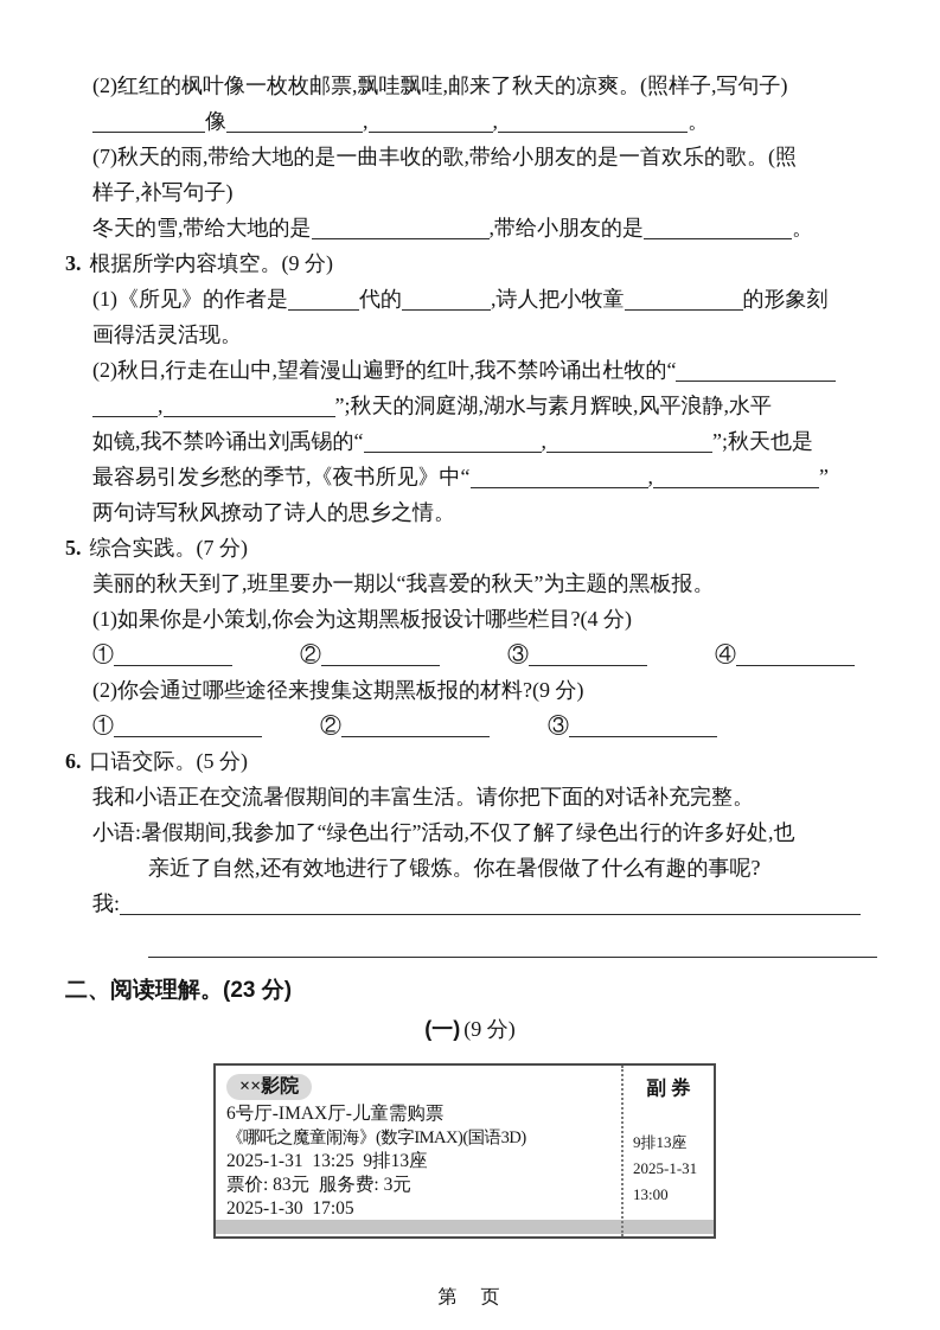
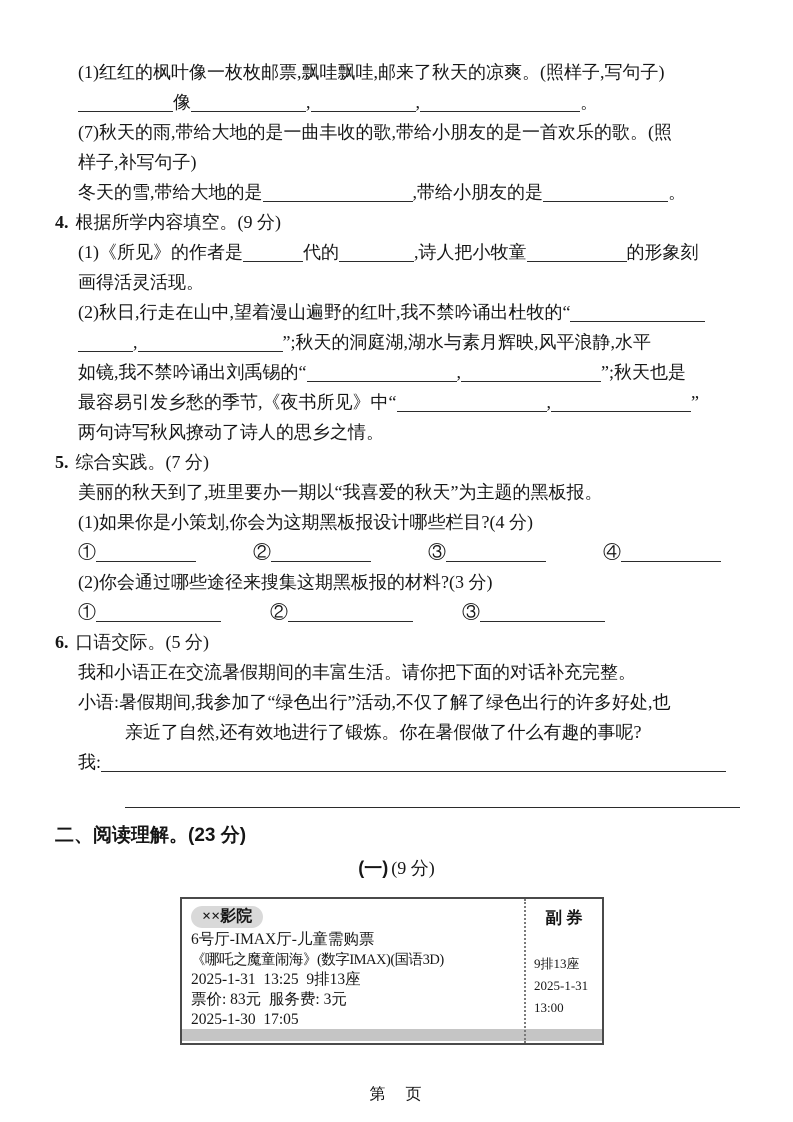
- (2)红红的枫叶像一枚枚邮票,飘哇飘哇,邮来了秋天的凉爽。(照样子,写句子)
+ (1)红红的枫叶像一枚枚邮票,飘哇飘哇,邮来了秋天的凉爽。(照样子,写句子)
  像 , , 。
  (7)秋天的雨,带给大地的是一曲丰收的歌,带给小朋友的是一首欢乐的歌。(照
  样子,补写句子)
  冬天的雪,带给大地的是 ,带给小朋友的是 。
- 3. 根据所学内容填空。(9 分)
+ 4. 根据所学内容填空。(9 分)
  (1)《所见》的作者是 代的 ,诗人把小牧童 的形象刻
  画得活灵活现。
  (2)秋日,行走在山中,望着漫山遍野的红叶,我不禁吟诵出杜牧的“
  , ”;秋天的洞庭湖,湖水与素月辉映,风平浪静,水平
  如镜,我不禁吟诵出刘禹锡的“ , ”;秋天也是
  最容易引发乡愁的季节,《夜书所见》中“ , ”
  两句诗写秋风撩动了诗人的思乡之情。
  5. 综合实践。(7 分)
  美丽的秋天到了,班里要办一期以“我喜爱的秋天”为主题的黑板报。
  (1)如果你是小策划,你会为这期黑板报设计哪些栏目?(4 分)
  ① ② ③ ④
- (2)你会通过哪些途径来搜集这期黑板报的材料?(9 分)
+ (2)你会通过哪些途径来搜集这期黑板报的材料?(3 分)
  ① ② ③
  6. 口语交际。(5 分)
  我和小语正在交流暑假期间的丰富生活。请你把下面的对话补充完整。
  小语:暑假期间,我参加了“绿色出行”活动,不仅了解了绿色出行的许多好处,也
  亲近了自然,还有效地进行了锻炼。你在暑假做了什么有趣的事呢?
  我:
  二、阅读理解。(23 分)
  (一) (9 分)
  ××影院
  6号厅-IMAX厅-儿童需购票
  《哪吒之魔童闹海》(数字IMAX)(国语3D)
  2025-1-31 13:25 9排13座
  票价: 83元 服务费: 3元
  2025-1-30 17:05
  副 券
  9排13座
  2025-1-31
  13:00
  第 页
